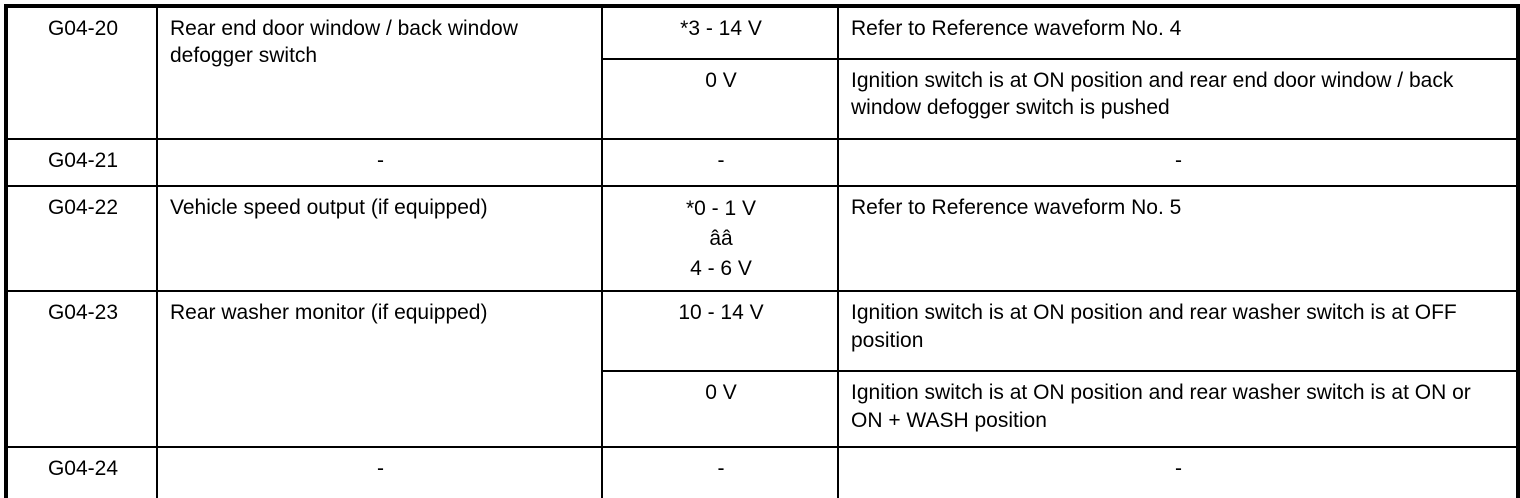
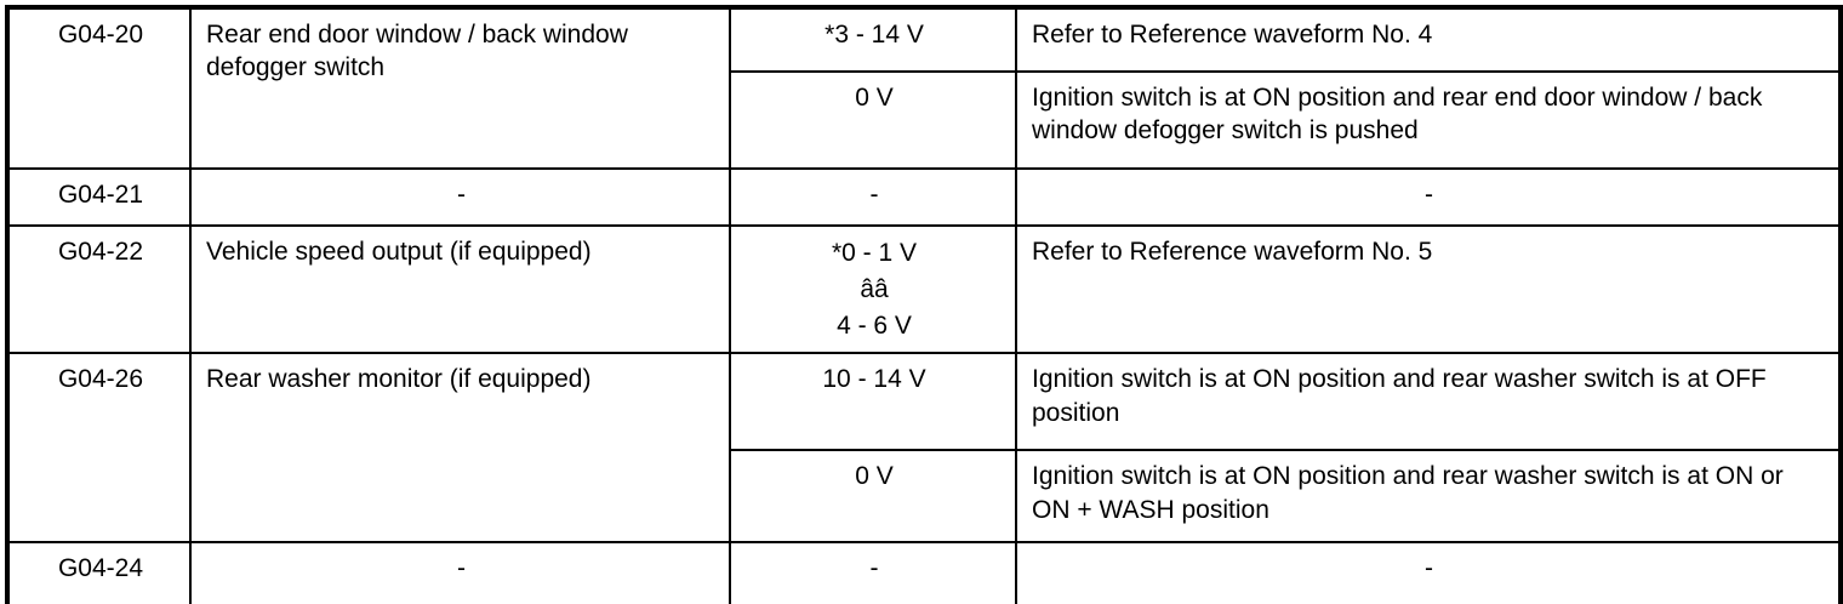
  G04-20	Rear end door window / back window defogger switch	*3 - 14 V	Refer to Reference waveform No. 4
  0 V	Ignition switch is at ON position and rear end door window / back window defogger switch is pushed
  G04-21	-	-	-
  G04-22	Vehicle speed output (if equipped)	*0 - 1 V ââ 4 - 6 V	Refer to Reference waveform No. 5
- G04-23	Rear washer monitor (if equipped)	10 - 14 V	Ignition switch is at ON position and rear washer switch is at OFF position
+ G04-26	Rear washer monitor (if equipped)	10 - 14 V	Ignition switch is at ON position and rear washer switch is at OFF position
  0 V	Ignition switch is at ON position and rear washer switch is at ON or ON + WASH position
  G04-24	-	-	-
